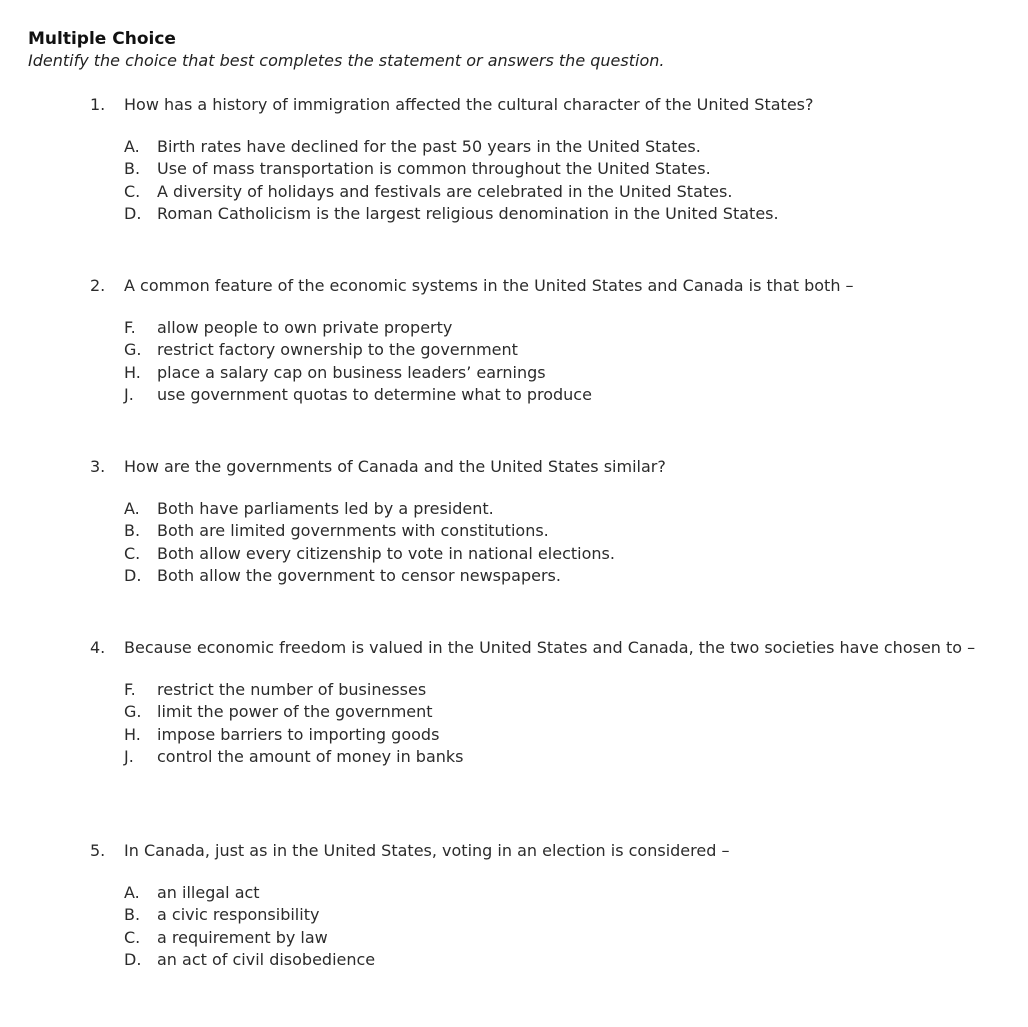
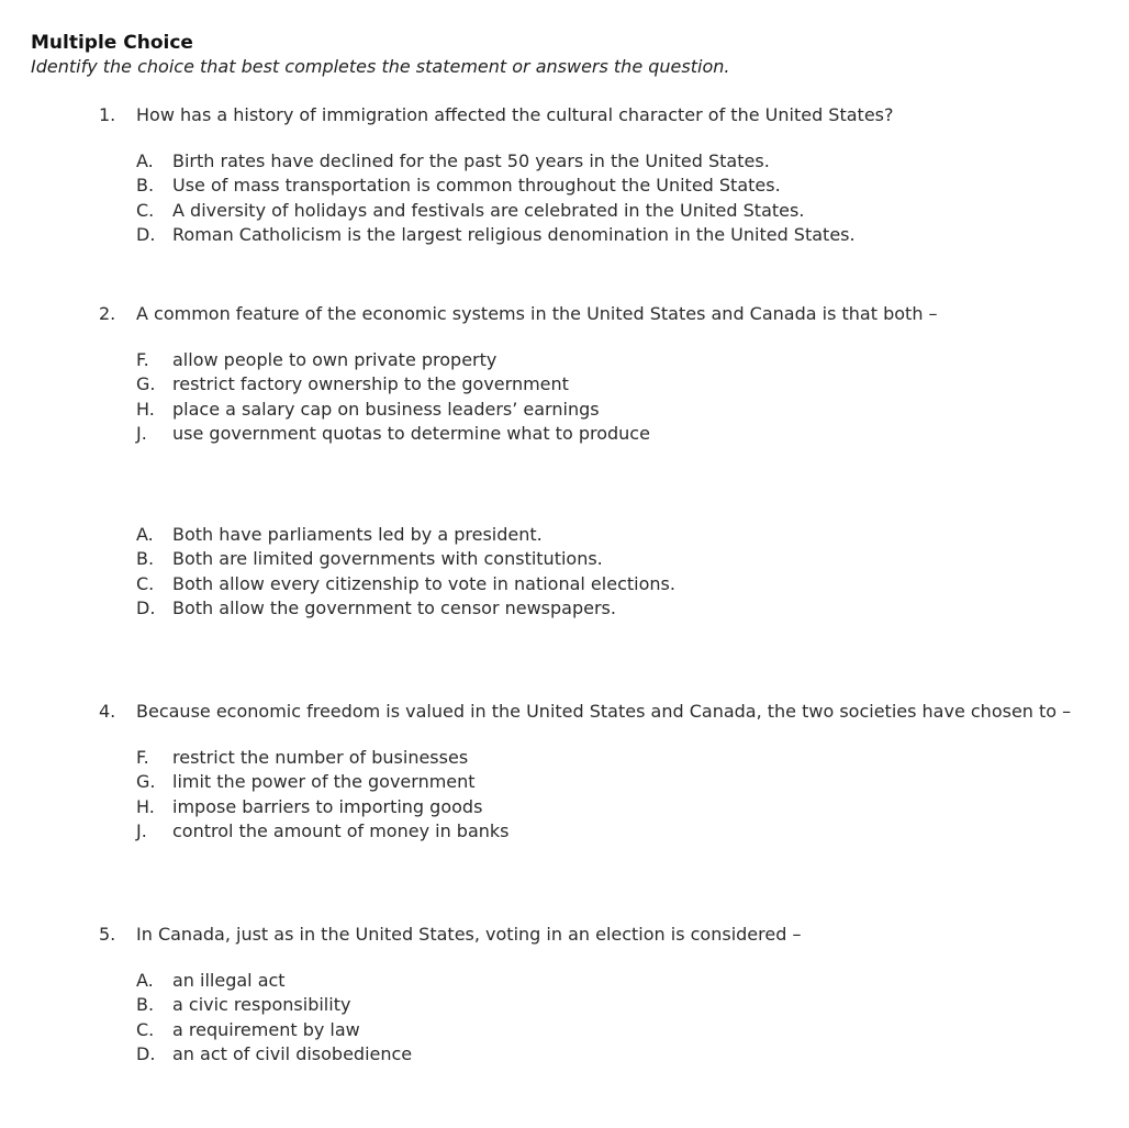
  Multiple Choice
  Identify the choice that best completes the statement or answers the question.
  1.
  How has a history of immigration affected the cultural character of the United States?
  A.
  Birth rates have declined for the past 50 years in the United States.
  B.
  Use of mass transportation is common throughout the United States.
  C.
  A diversity of holidays and festivals are celebrated in the United States.
  D.
  Roman Catholicism is the largest religious denomination in the United States.
  2.
  A common feature of the economic systems in the United States and Canada is that both –
  F.
  allow people to own private property
  G.
  restrict factory ownership to the government
  H.
  place a salary cap on business leaders’ earnings
  J.
  use government quotas to determine what to produce
- 3.
- How are the governments of Canada and the United States similar?
  A.
  Both have parliaments led by a president.
  B.
  Both are limited governments with constitutions.
  C.
  Both allow every citizenship to vote in national elections.
  D.
  Both allow the government to censor newspapers.
  4.
  Because economic freedom is valued in the United States and Canada, the two societies have chosen to –
  F.
  restrict the number of businesses
  G.
  limit the power of the government
  H.
  impose barriers to importing goods
  J.
  control the amount of money in banks
  5.
  In Canada, just as in the United States, voting in an election is considered –
  A.
  an illegal act
  B.
  a civic responsibility
  C.
  a requirement by law
  D.
  an act of civil disobedience
